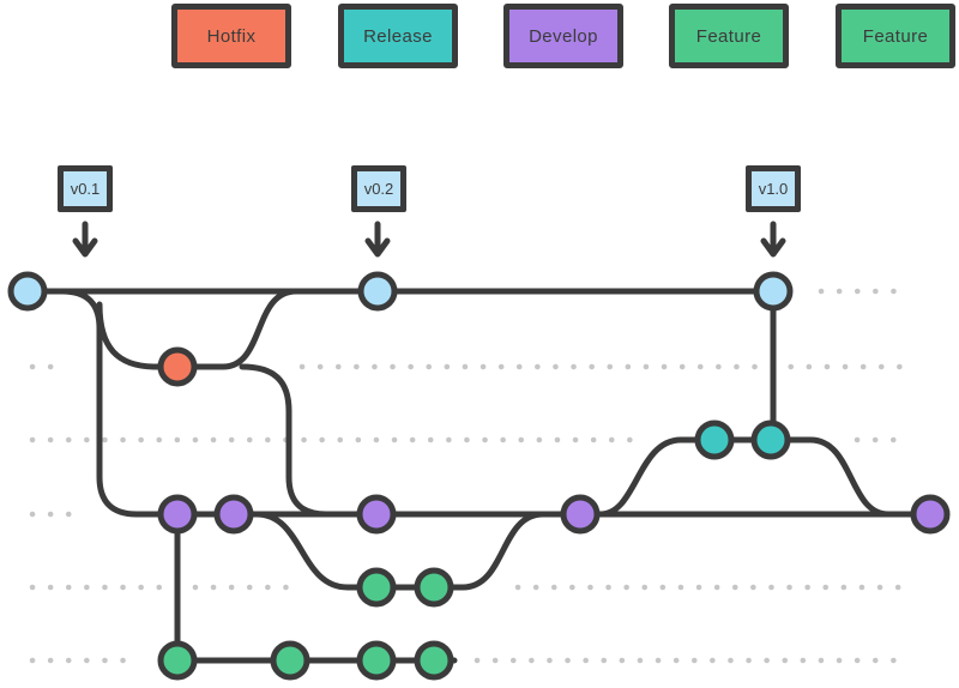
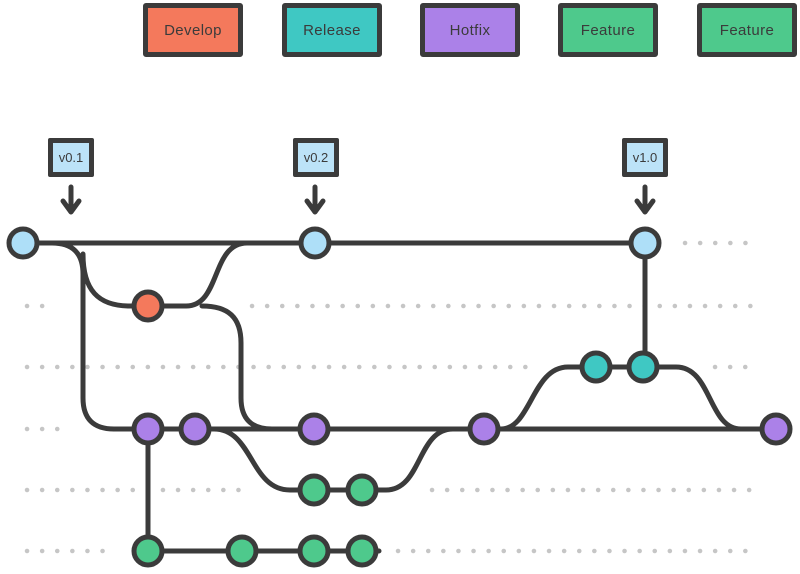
- Hotfix
+ Develop
  Release
- Develop
+ Hotfix
  Feature
  Feature
  v0.1
  v0.2
  v1.0
